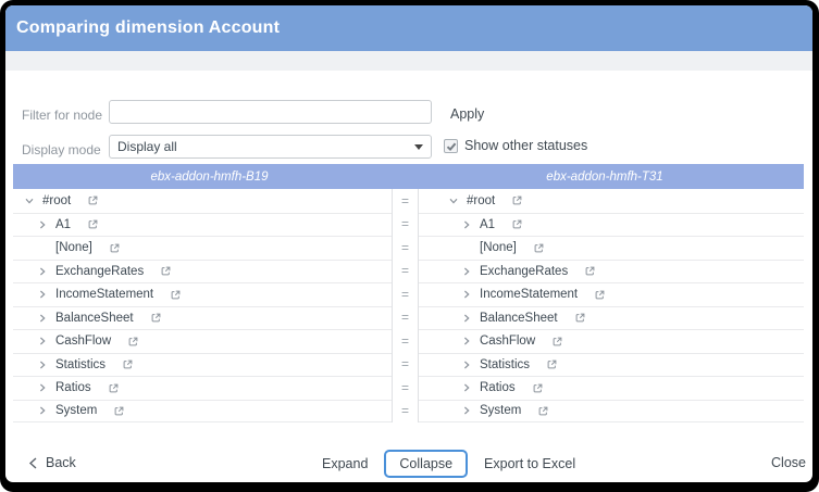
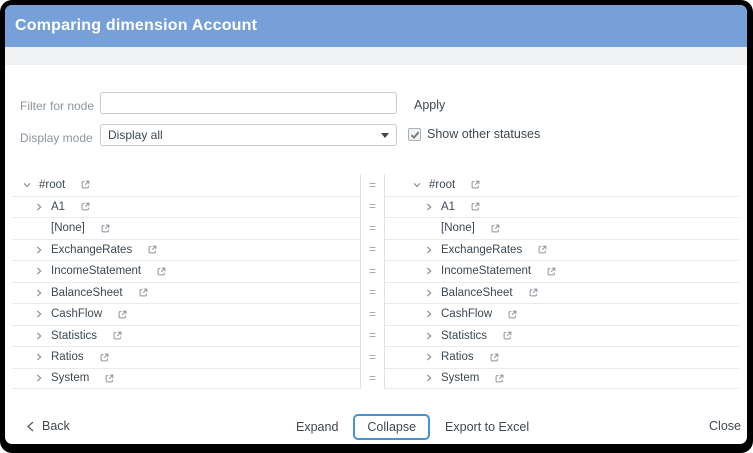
  Comparing dimension Account
  Filter for node
  Apply
  Display mode
  Display all
  Show other statuses
- ebx-addon-hmfh-B19
- ebx-addon-hmfh-T31
  #root
  =
  #root
  A1
  =
  A1
  [None]
  =
  [None]
  ExchangeRates
  =
  ExchangeRates
  IncomeStatement
  =
  IncomeStatement
  BalanceSheet
  =
  BalanceSheet
  CashFlow
  =
  CashFlow
  Statistics
  =
  Statistics
  Ratios
  =
  Ratios
  System
  =
  System
  Back
  Expand
  Collapse
  Export to Excel
  Close
